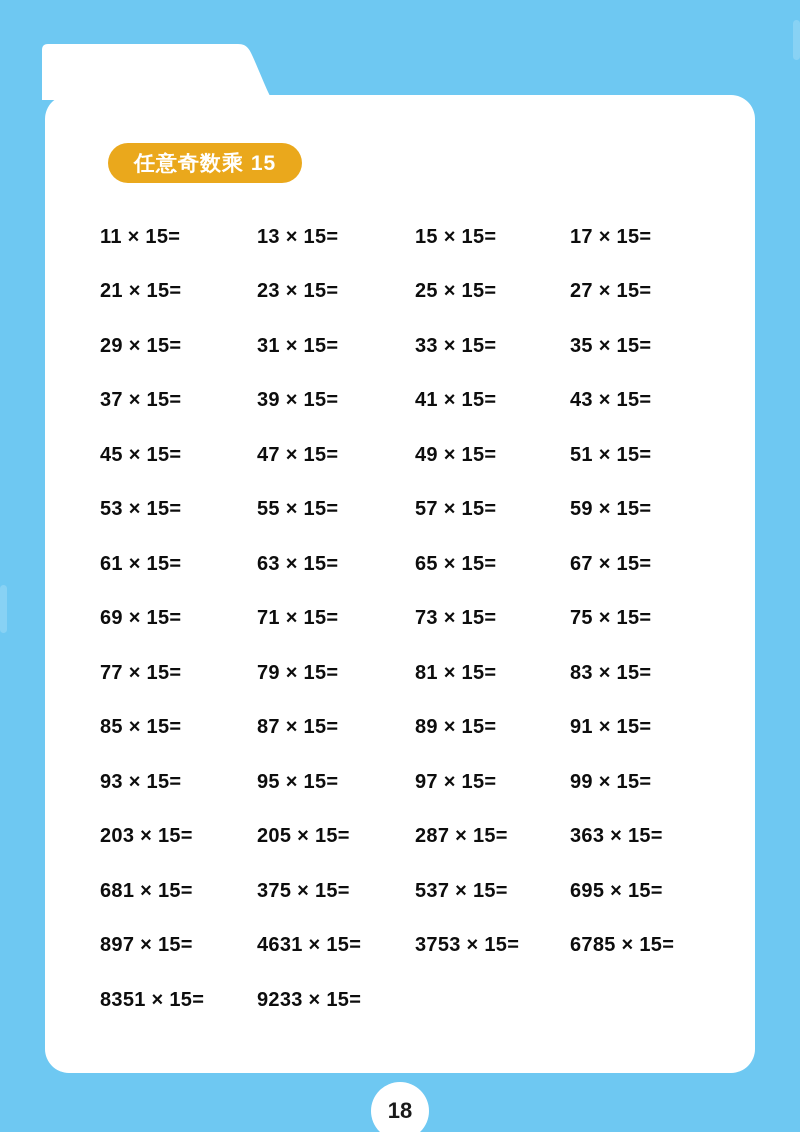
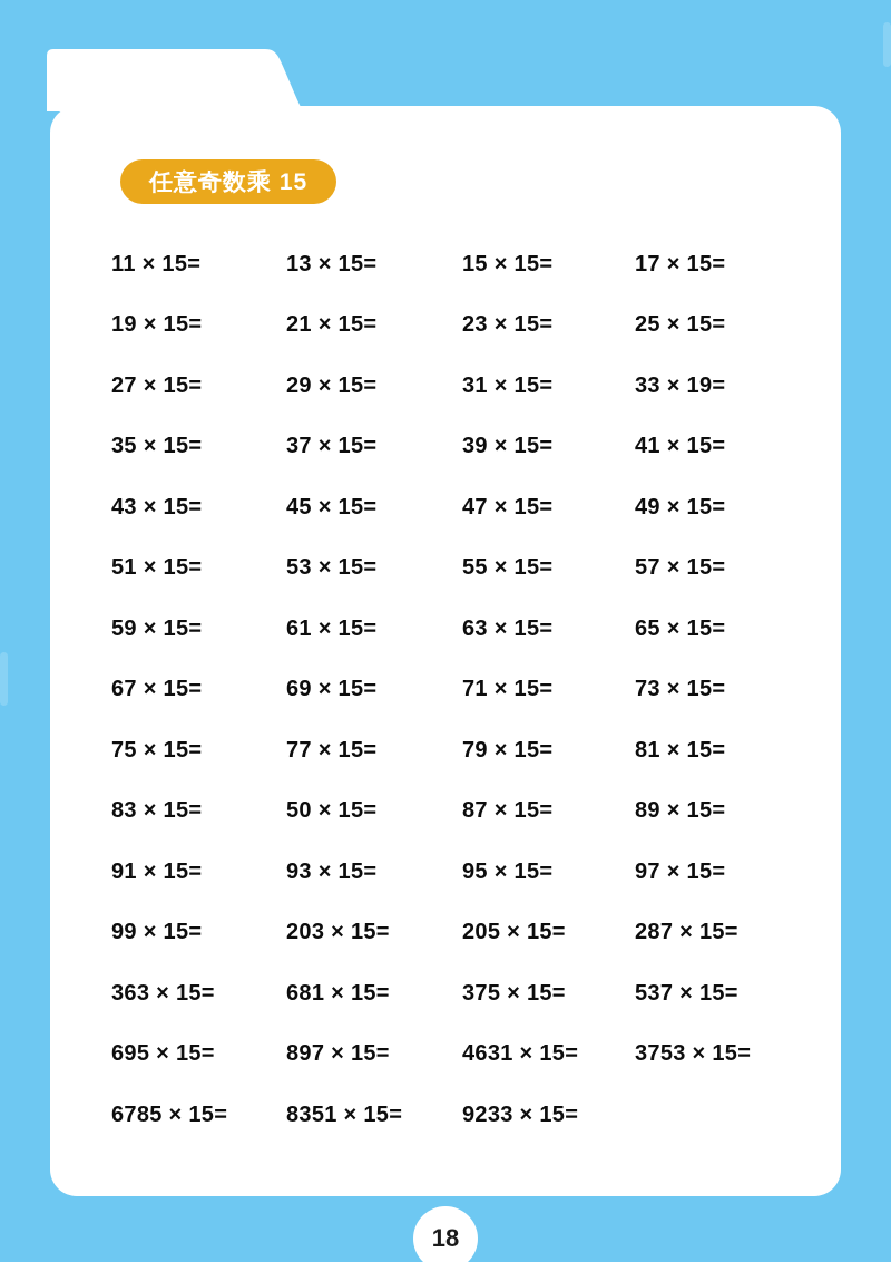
  任意奇数乘 15
  11 × 15=
  13 × 15=
  15 × 15=
  17 × 15=
+ 19 × 15=
  21 × 15=
  23 × 15=
  25 × 15=
  27 × 15=
  29 × 15=
  31 × 15=
- 33 × 15=
+ 33 × 19=
  35 × 15=
  37 × 15=
  39 × 15=
  41 × 15=
  43 × 15=
  45 × 15=
  47 × 15=
  49 × 15=
  51 × 15=
  53 × 15=
  55 × 15=
  57 × 15=
  59 × 15=
  61 × 15=
  63 × 15=
  65 × 15=
  67 × 15=
  69 × 15=
  71 × 15=
  73 × 15=
  75 × 15=
  77 × 15=
  79 × 15=
  81 × 15=
  83 × 15=
- 85 × 15=
+ 50 × 15=
  87 × 15=
  89 × 15=
  91 × 15=
  93 × 15=
  95 × 15=
  97 × 15=
  99 × 15=
  203 × 15=
  205 × 15=
  287 × 15=
  363 × 15=
  681 × 15=
  375 × 15=
  537 × 15=
  695 × 15=
  897 × 15=
  4631 × 15=
  3753 × 15=
  6785 × 15=
  8351 × 15=
  9233 × 15=
  18
